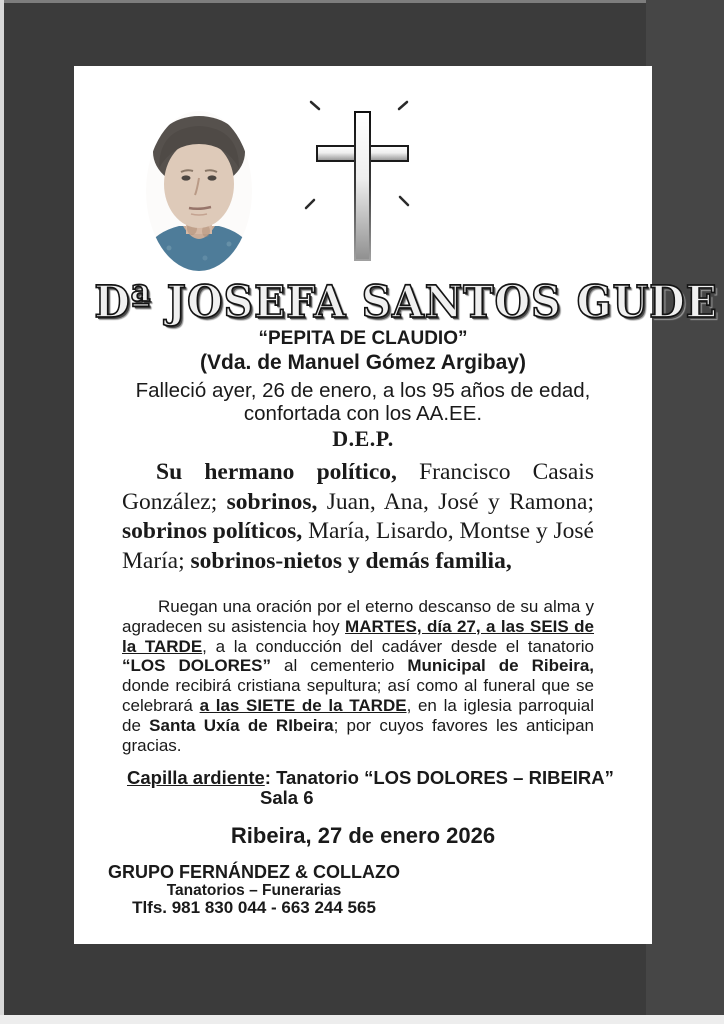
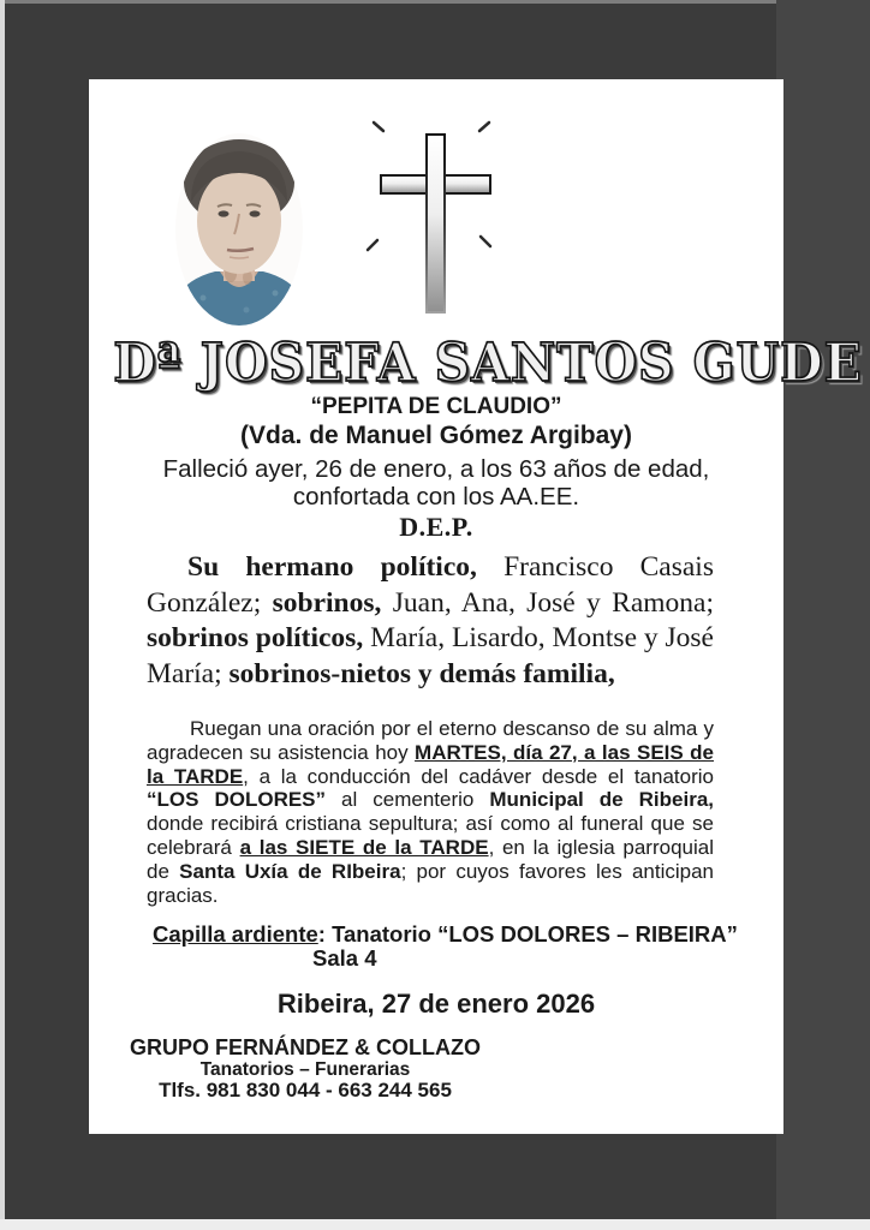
  Dª JOSEFA SANTOS GUDE
  “PEPITA DE CLAUDIO”
  (Vda. de Manuel Gómez Argibay)
- Falleció ayer, 26 de enero, a los 95 años de edad,
+ Falleció ayer, 26 de enero, a los 63 años de edad,
  confortada con los AA.EE.
  D.E.P.
  Su hermano político, Francisco Casais González; sobrinos, Juan, Ana, José y Ramona; sobrinos políticos, María, Lisardo, Montse y José María; sobrinos-nietos y demás familia,
  Ruegan una oración por el eterno descanso de su alma y agradecen su asistencia hoy MARTES, día 27, a las SEIS de la TARDE, a la conducción del cadáver desde el tanatorio “LOS DOLORES” al cementerio Municipal de Ribeira, donde recibirá cristiana sepultura; así como al funeral que se celebrará a las SIETE de la TARDE, en la iglesia parroquial de Santa Uxía de RIbeira; por cuyos favores les anticipan gracias.
  Capilla ardiente: Tanatorio “LOS DOLORES – RIBEIRA”
- Sala 6
+ Sala 4
  Ribeira, 27 de enero 2026
  GRUPO FERNÁNDEZ & COLLAZO
  Tanatorios – Funerarias
  Tlfs. 981 830 044 - 663 244 565
